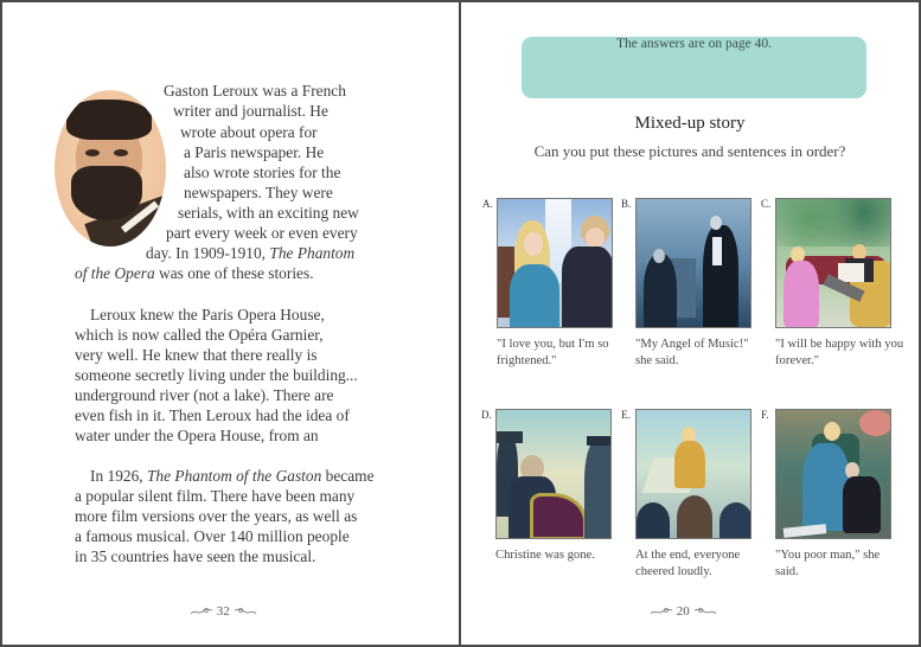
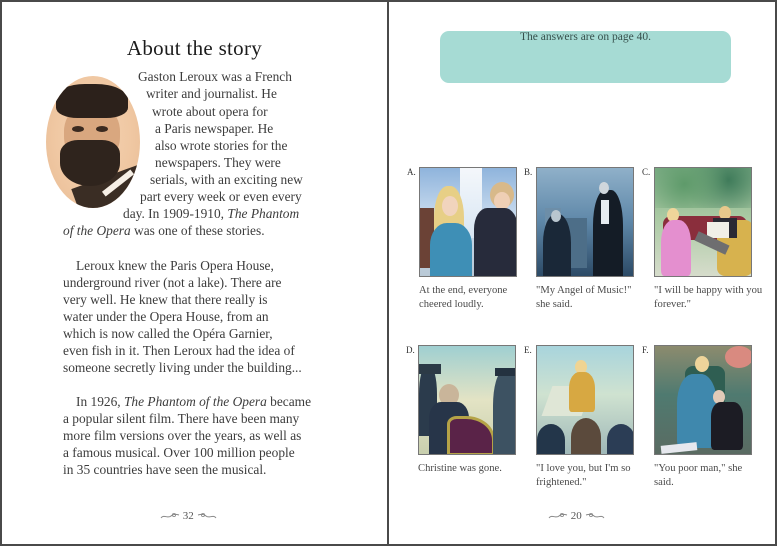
+ About the story
  Gaston Leroux was a French
  writer and journalist. He
  wrote about opera for
  a Paris newspaper. He
  also wrote stories for the
  newspapers. They were
  serials, with an exciting new
  part every week or even every
  day. In 1909-1910, The Phantom
  of the Opera was one of these stories.
  Leroux knew the Paris Opera House,
- which is now called the Opéra Garnier,
+ underground river (not a lake). There are
  very well. He knew that there really is
- someone secretly living under the building...
+ water under the Opera House, from an
- underground river (not a lake). There are
+ which is now called the Opéra Garnier,
  even fish in it. Then Leroux had the idea of
- water under the Opera House, from an
+ someone secretly living under the building...
- In 1926, The Phantom of the Gaston became
+ In 1926, The Phantom of the Opera became
  a popular silent film. There have been many
  more film versions over the years, as well as
- a famous musical. Over 140 million people
+ a famous musical. Over 100 million people
  in 35 countries have seen the musical.
  32
  The answers are on page 40.
- Mixed-up story
- Can you put these pictures and sentences in order?
  A.
- "I love you, but I'm so frightened."
+ At the end, everyone cheered loudly.
  B.
  "My Angel of Music!" she said.
  C.
  "I will be happy with you forever."
  D.
  Christine was gone.
  E.
- At the end, everyone cheered loudly.
+ "I love you, but I'm so frightened."
  F.
  "You poor man," she said.
  20
